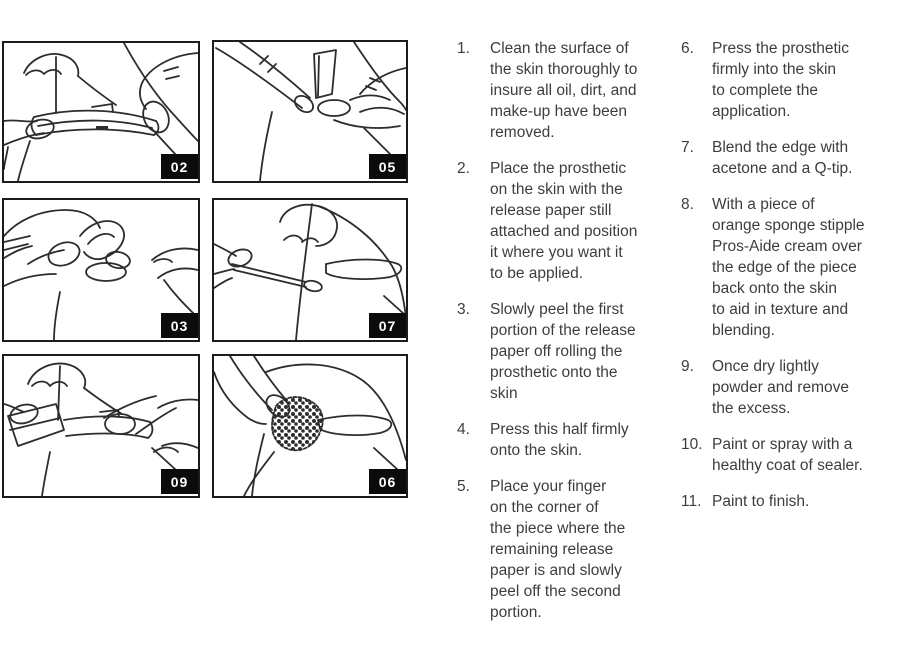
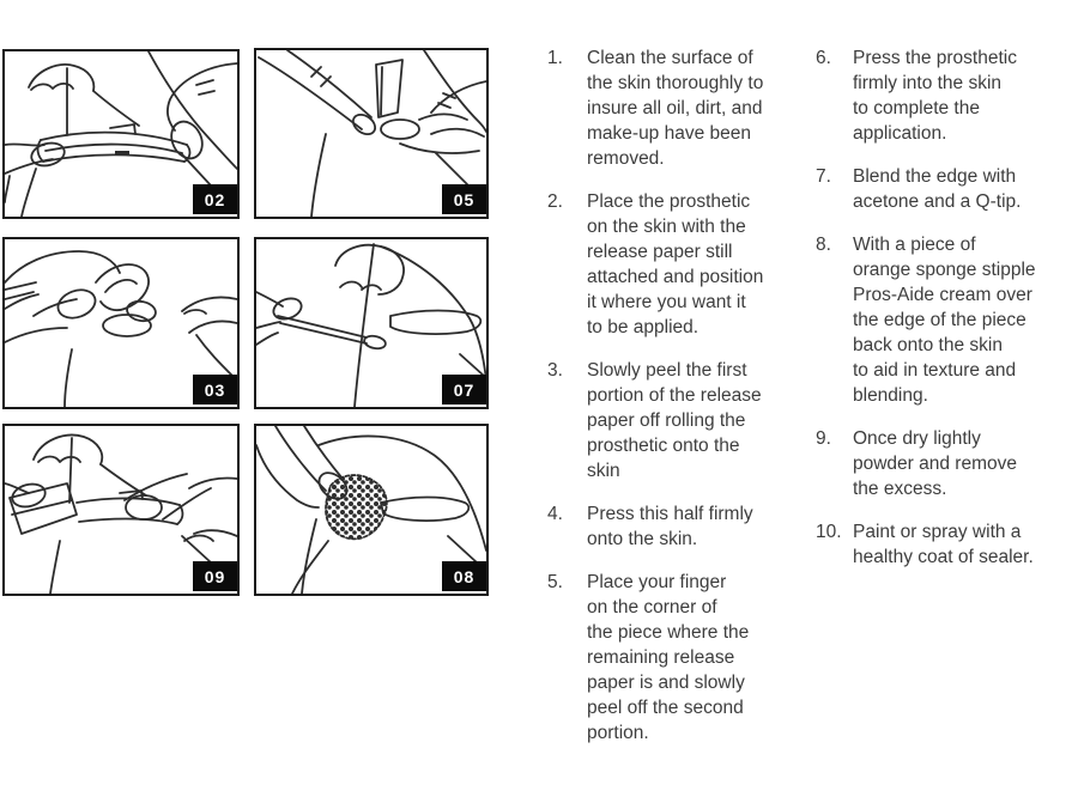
  02
  05
  03
  07
  09
- 06
+ 08
  1.
  Clean the surface of
  the skin thoroughly to
  insure all oil, dirt, and
  make-up have been
  removed.
  2.
  Place the prosthetic
  on the skin with the
  release paper still
  attached and position
  it where you want it
  to be applied.
  3.
  Slowly peel the first
  portion of the release
  paper off rolling the
  prosthetic onto the
  skin
  4.
  Press this half firmly
  onto the skin.
  5.
  Place your finger
  on the corner of
  the piece where the
  remaining release
  paper is and slowly
  peel off the second
  portion.
  6.
  Press the prosthetic
  firmly into the skin
  to complete the
  application.
  7.
  Blend the edge with
  acetone and a Q-tip.
  8.
  With a piece of
  orange sponge stipple
  Pros-Aide cream over
  the edge of the piece
  back onto the skin
  to aid in texture and
  blending.
  9.
  Once dry lightly
  powder and remove
  the excess.
  10.
  Paint or spray with a
  healthy coat of sealer.
- 11.
- Paint to finish.
